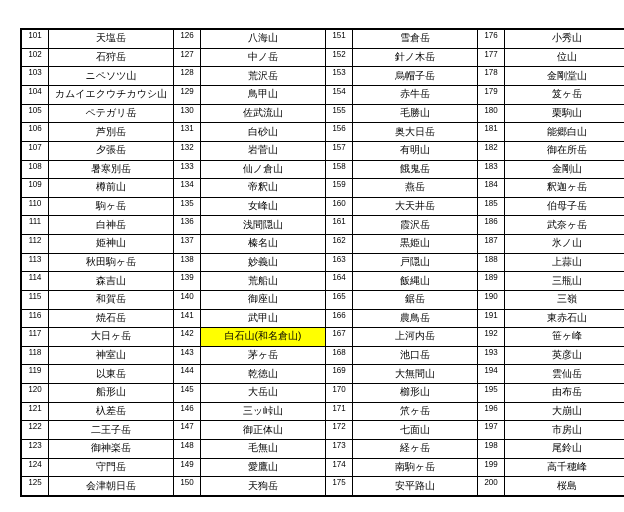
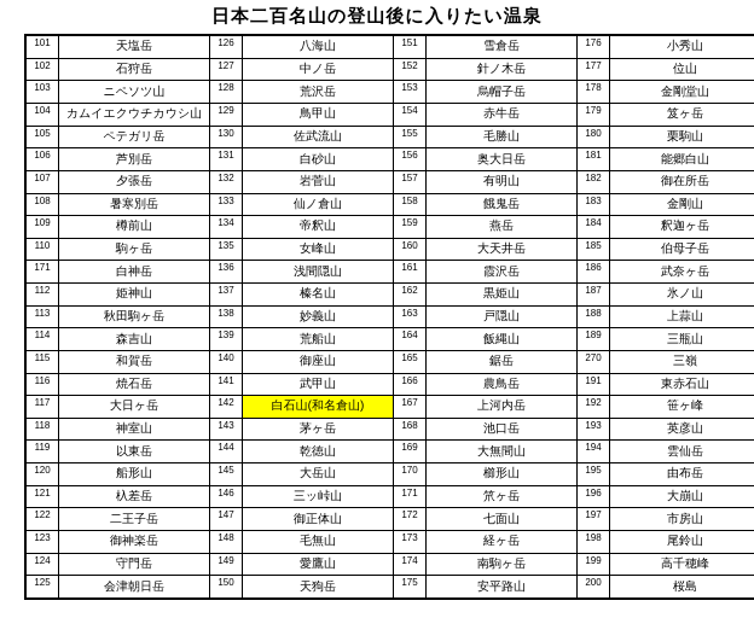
+ 日本二百名山の登山後に入りたい温泉
  101	天塩岳	126	八海山	151	雪倉岳	176	小秀山
  102	石狩岳	127	中ノ岳	152	針ノ木岳	177	位山
  103	ニペソツ山	128	荒沢岳	153	烏帽子岳	178	金剛堂山
  104	カムイエクウチカウシ山	129	鳥甲山	154	赤牛岳	179	笈ヶ岳
  105	ペテガリ岳	130	佐武流山	155	毛勝山	180	栗駒山
  106	芦別岳	131	白砂山	156	奥大日岳	181	能郷白山
  107	夕張岳	132	岩菅山	157	有明山	182	御在所岳
  108	暑寒別岳	133	仙ノ倉山	158	餓鬼岳	183	金剛山
  109	樽前山	134	帝釈山	159	燕岳	184	釈迦ヶ岳
  110	駒ヶ岳	135	女峰山	160	大天井岳	185	伯母子岳
- 111	白神岳	136	浅間隠山	161	霞沢岳	186	武奈ヶ岳
+ 171	白神岳	136	浅間隠山	161	霞沢岳	186	武奈ヶ岳
  112	姫神山	137	榛名山	162	黒姫山	187	氷ノ山
  113	秋田駒ヶ岳	138	妙義山	163	戸隠山	188	上蒜山
  114	森吉山	139	荒船山	164	飯縄山	189	三瓶山
- 115	和賀岳	140	御座山	165	鋸岳	190	三嶺
+ 115	和賀岳	140	御座山	165	鋸岳	270	三嶺
  116	焼石岳	141	武甲山	166	農鳥岳	191	東赤石山
  117	大日ヶ岳	142	白石山(和名倉山)	167	上河内岳	192	笹ヶ峰
  118	神室山	143	茅ヶ岳	168	池口岳	193	英彦山
  119	以東岳	144	乾徳山	169	大無間山	194	雲仙岳
  120	船形山	145	大岳山	170	櫛形山	195	由布岳
  121	杁差岳	146	三ッ峠山	171	笊ヶ岳	196	大崩山
  122	二王子岳	147	御正体山	172	七面山	197	市房山
  123	御神楽岳	148	毛無山	173	経ヶ岳	198	尾鈴山
  124	守門岳	149	愛鷹山	174	南駒ヶ岳	199	高千穂峰
  125	会津朝日岳	150	天狗岳	175	安平路山	200	桜島
